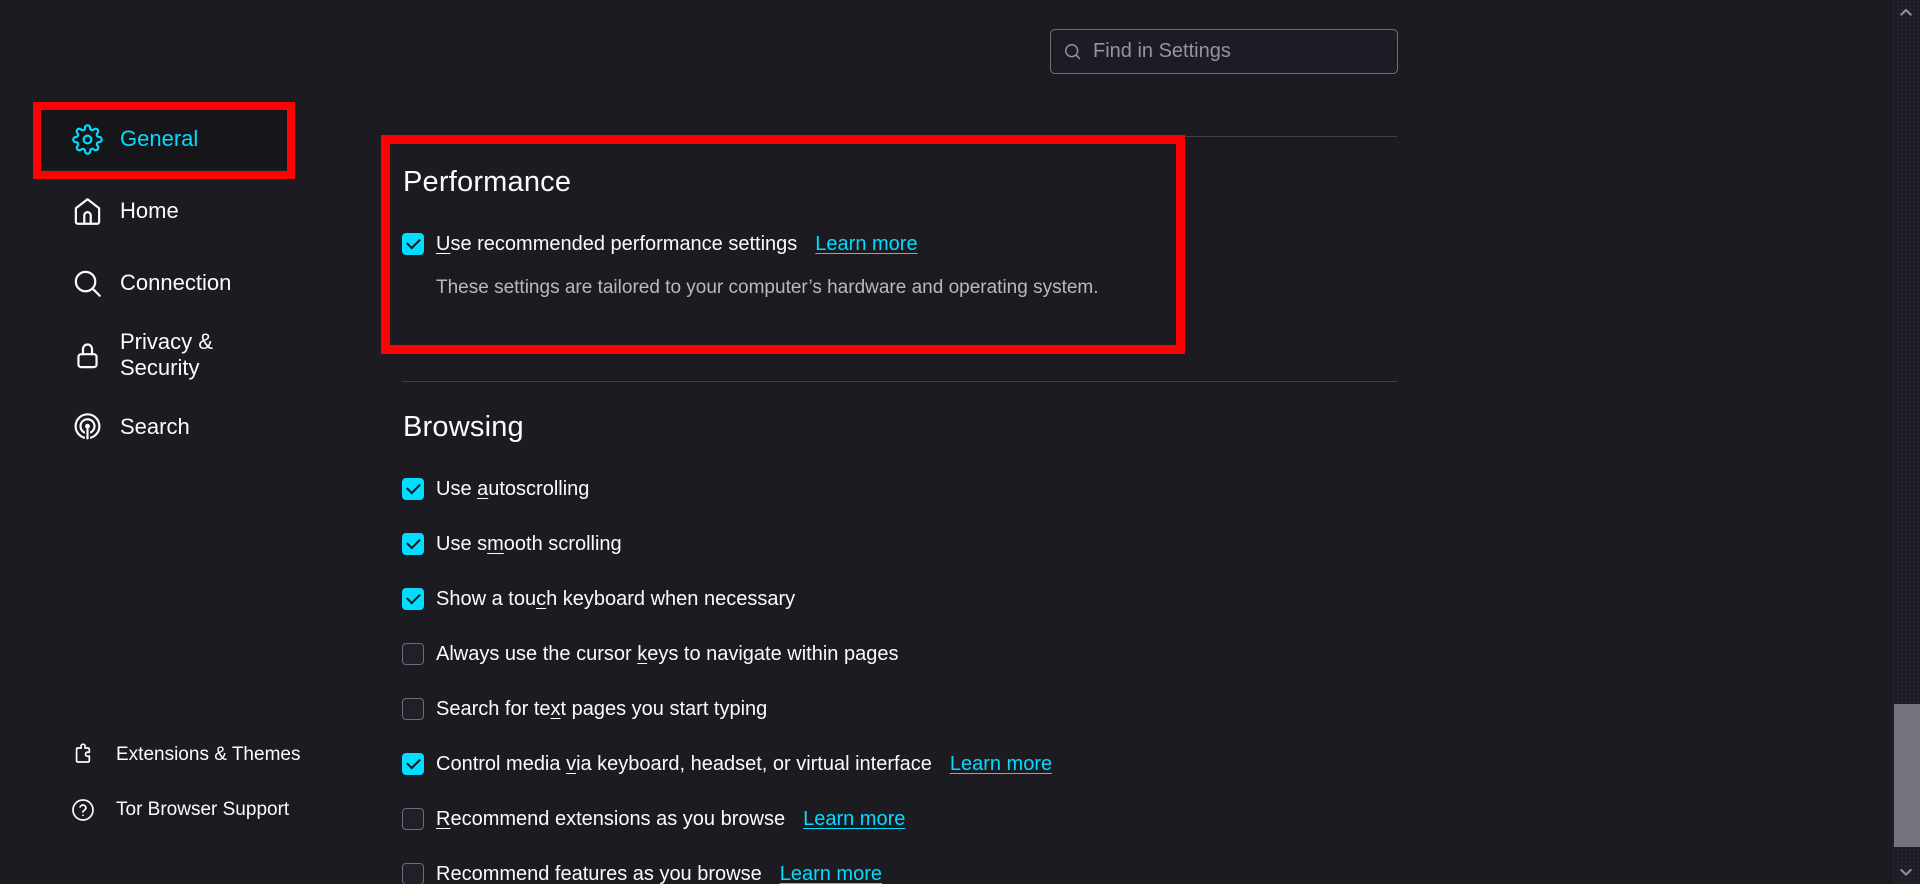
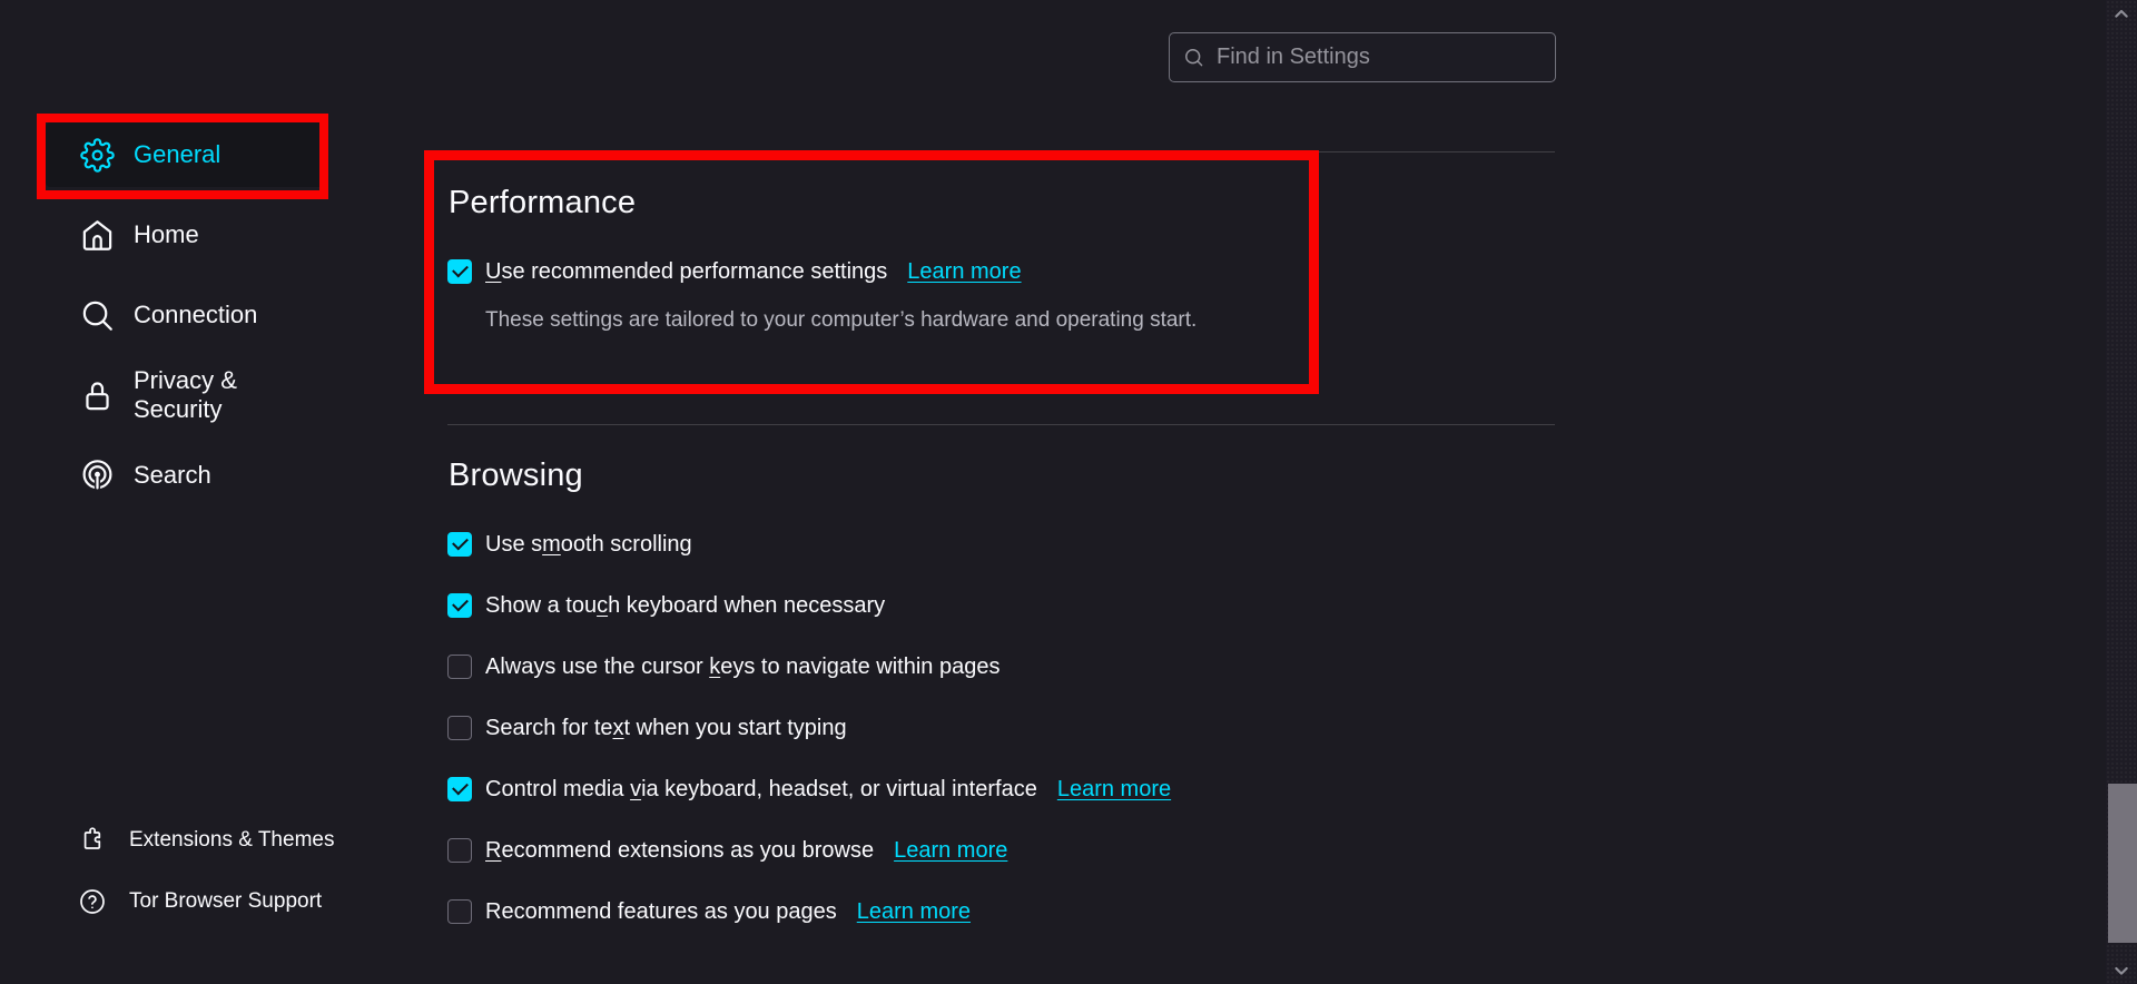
  Find in Settings
  General
  Home
  Connection
  Privacy & Security
  Search
  Extensions & Themes
  Tor Browser Support
  Performance
  Use recommended performance settings
  Learn more
- These settings are tailored to your computer’s hardware and operating system.
+ These settings are tailored to your computer’s hardware and operating start.
  Browsing
- Use autoscrolling
  Use smooth scrolling
  Show a touch keyboard when necessary
  Always use the cursor keys to navigate within pages
- Search for text pages you start typing
+ Search for text when you start typing
  Control media via keyboard, headset, or virtual interface
  Learn more
  Recommend extensions as you browse
  Learn more
- Recommend features as you browse
+ Recommend features as you pages
  Learn more
